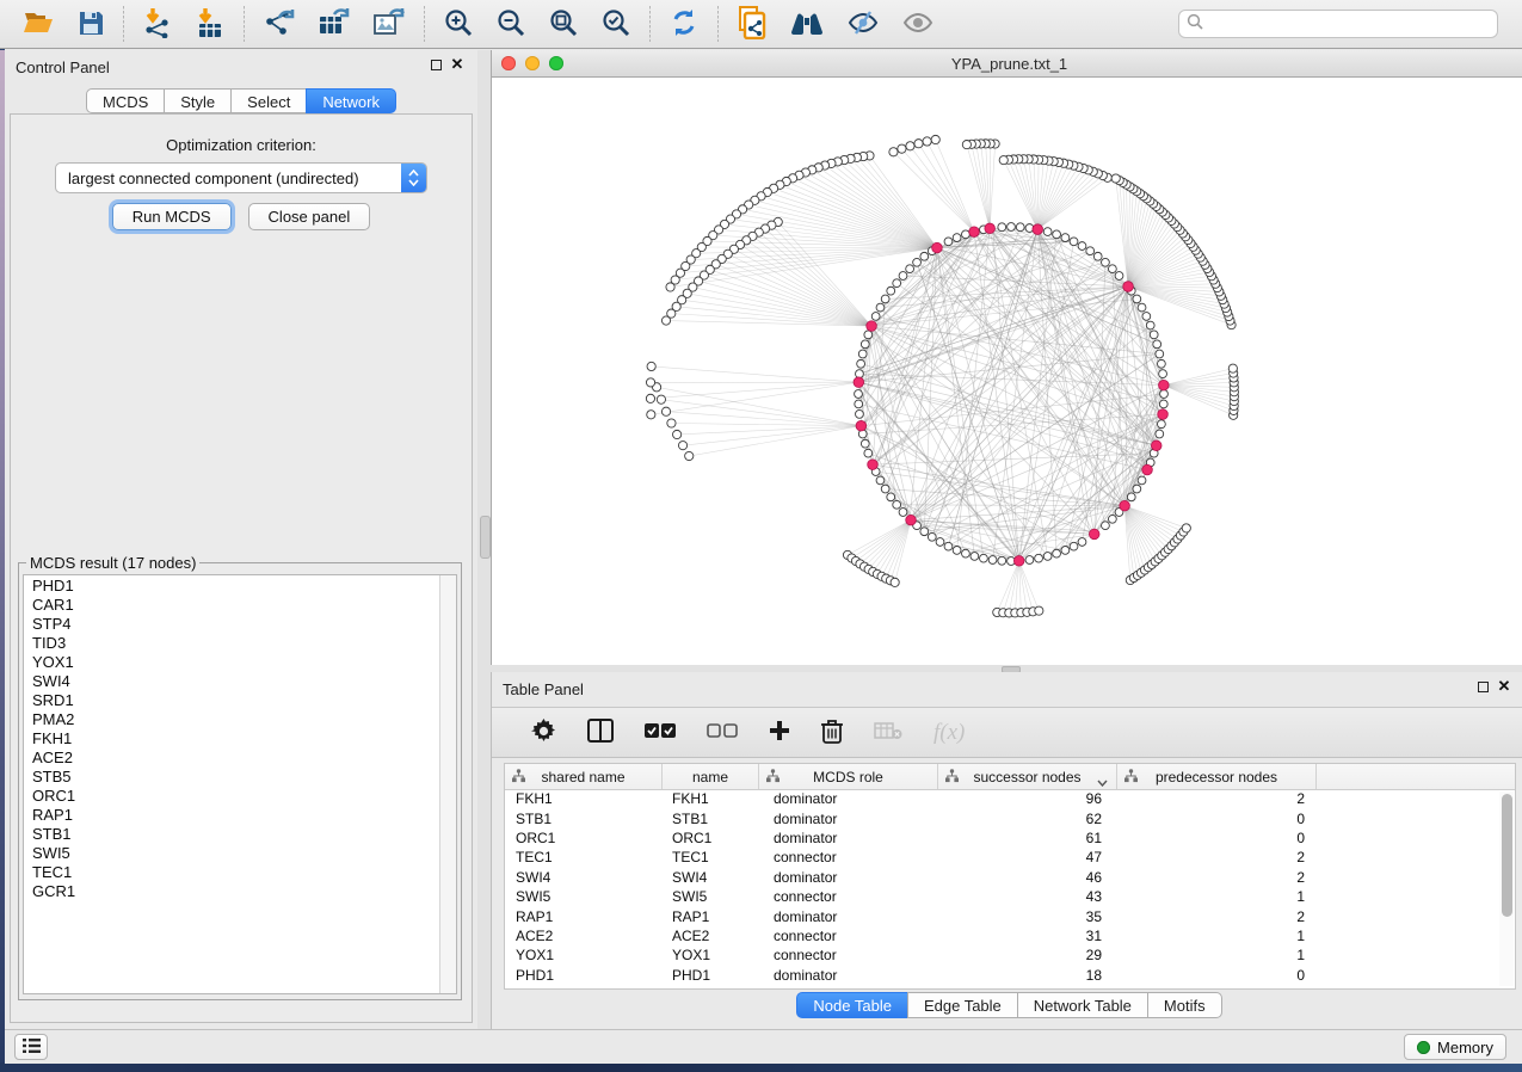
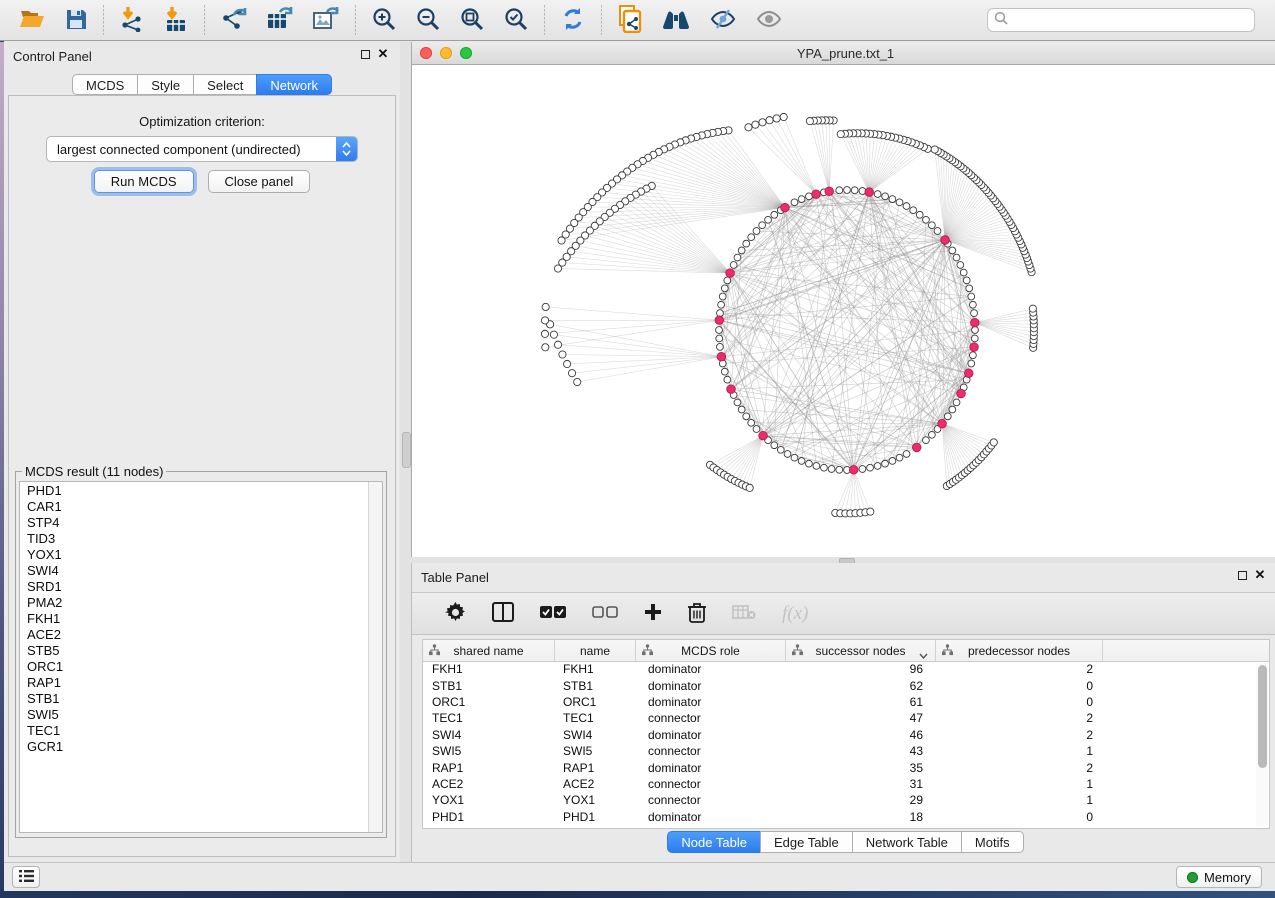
  Control Panel
  ✕
  MCDS
  Style
  Select
  Network
  Optimization criterion:
  largest connected component (undirected)
  Run MCDS
  Close panel
- MCDS result (17 nodes)
+ MCDS result (11 nodes)
  PHD1
  CAR1
  STP4
  TID3
  YOX1
  SWI4
  SRD1
  PMA2
  FKH1
  ACE2
  STB5
  ORC1
  RAP1
  STB1
  SWI5
  TEC1
  GCR1
  YPA_prune.txt_1
  Table Panel
  ✕
  f(x)
  shared name
  name
  MCDS role
  successor nodes
  predecessor nodes
  FKH1
  FKH1
  dominator
  96
  2
  STB1
  STB1
  dominator
  62
  0
  ORC1
  ORC1
  dominator
  61
  0
  TEC1
  TEC1
  connector
  47
  2
  SWI4
  SWI4
  dominator
  46
  2
  SWI5
  SWI5
  connector
  43
  1
  RAP1
  RAP1
  dominator
  35
  2
  ACE2
  ACE2
  connector
  31
  1
  YOX1
  YOX1
  connector
  29
  1
  PHD1
  PHD1
  dominator
  18
  0
  Node Table
  Edge Table
  Network Table
  Motifs
  Memory
